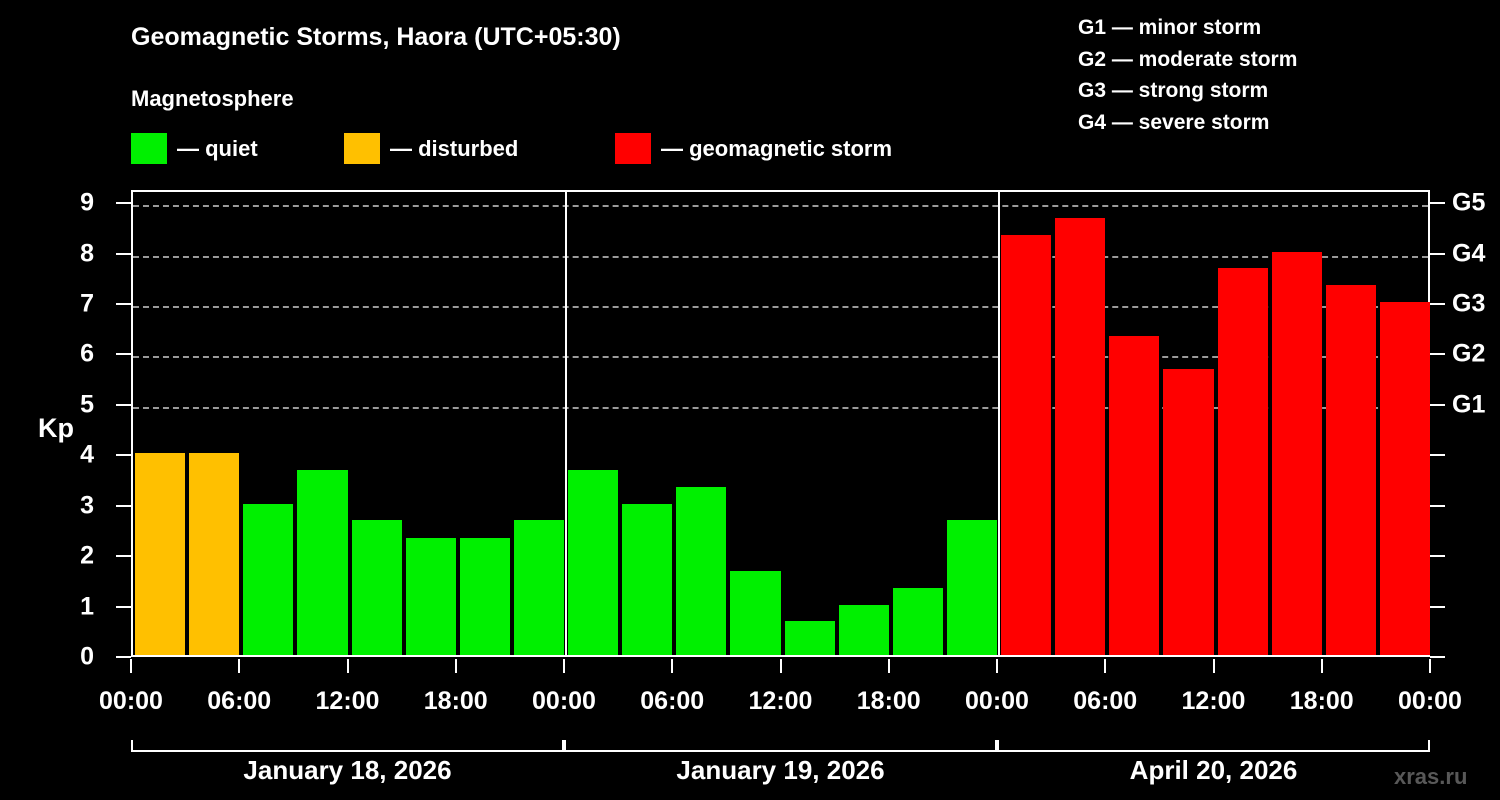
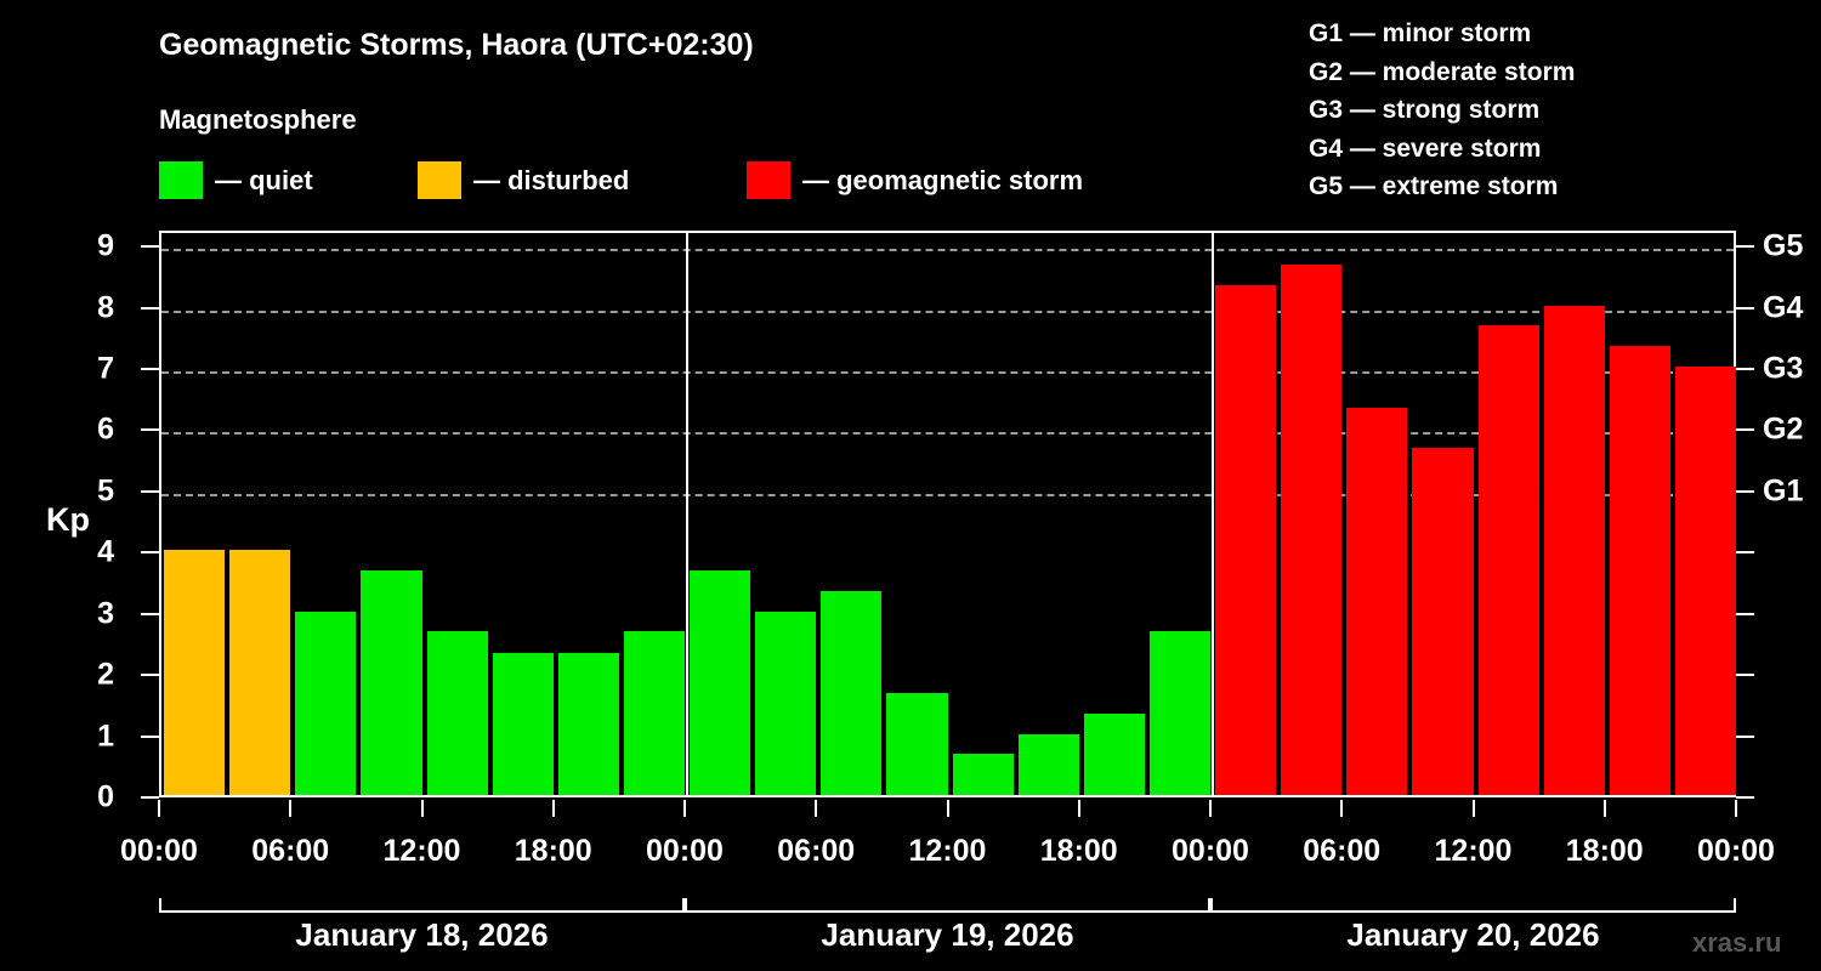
- Geomagnetic Storms, Haora (UTC+05:30)
+ Geomagnetic Storms, Haora (UTC+02:30)
  Magnetosphere
  — quiet
  — disturbed
  — geomagnetic storm
  G1 — minor storm
  G2 — moderate storm
  G3 — strong storm
  G4 — severe storm
+ G5 — extreme storm
  Kp
  0
  1
  2
  3
  4
  5
  6
  7
  8
  9
  G1
  G2
  G3
  G4
  G5
  00:00
  06:00
  12:00
  18:00
  00:00
  06:00
  12:00
  18:00
  00:00
  06:00
  12:00
  18:00
  00:00
  January 18, 2026
  January 19, 2026
- April 20, 2026
+ January 20, 2026
  xras.ru
